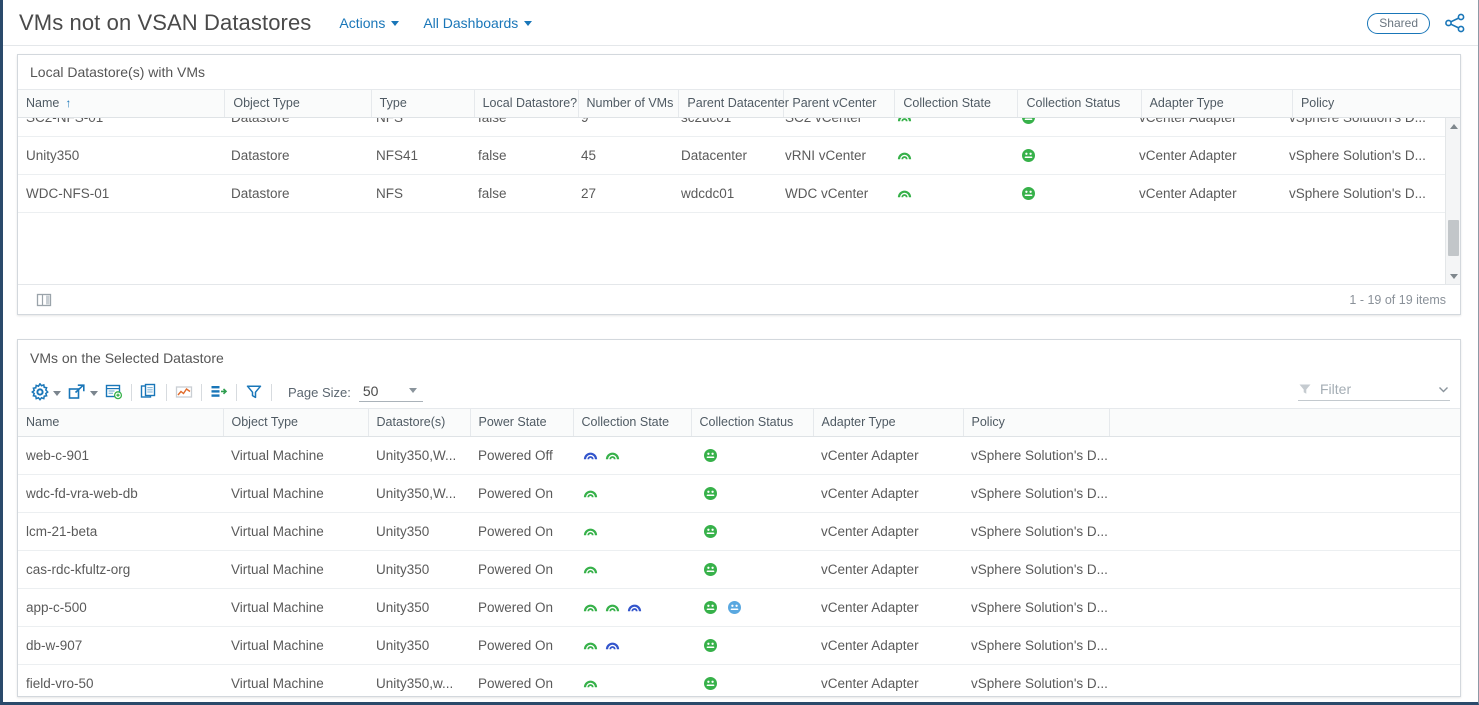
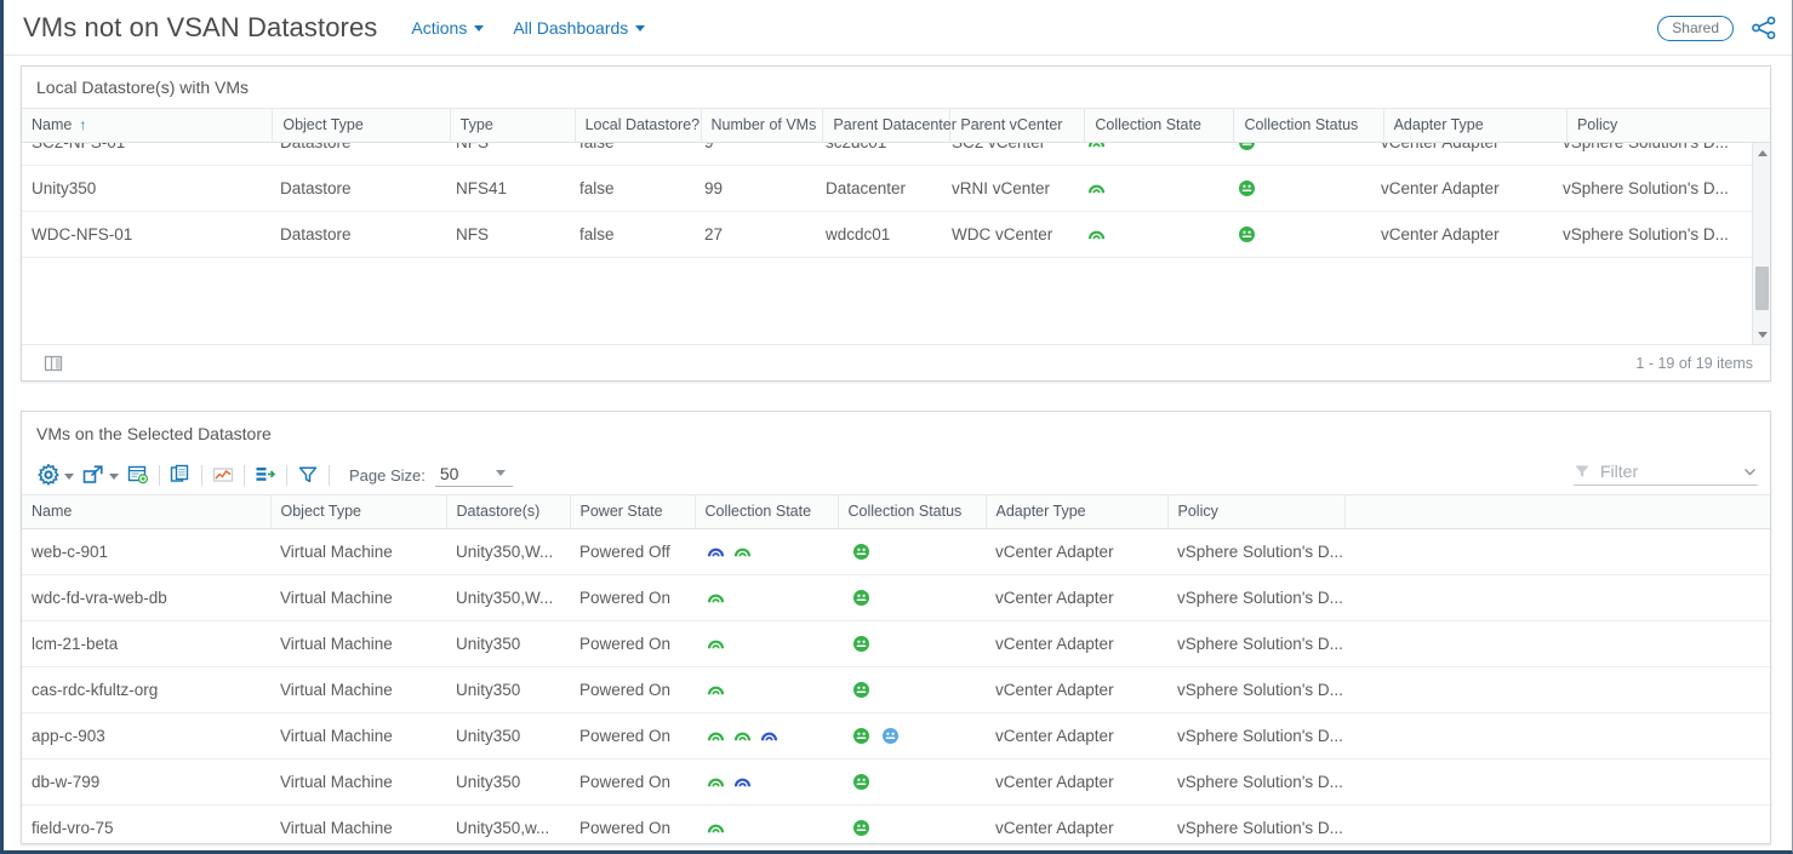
  VMs not on VSAN Datastores
  Actions
  All Dashboards
  Shared
  Local Datastore(s) with VMs
  Name ↑	Object Type	Type	Local Datastore?	Number of VMs	Parent Datacenter	Parent vCenter	Collection State	Collection Status	Adapter Type	Policy
  SC2-NFS-01	Datastore	NFS	false	9	sc2dc01	SC2 vCenter			vCenter Adapter	vSphere Solution's D...
- Unity350	Datastore	NFS41	false	45	Datacenter	vRNI vCenter			vCenter Adapter	vSphere Solution's D...
+ Unity350	Datastore	NFS41	false	99	Datacenter	vRNI vCenter			vCenter Adapter	vSphere Solution's D...
  WDC-NFS-01	Datastore	NFS	false	27	wdcdc01	WDC vCenter			vCenter Adapter	vSphere Solution's D...
  1 - 19 of 19 items
  VMs on the Selected Datastore
  Page Size:
  50
  Filter
  Name	Object Type	Datastore(s)	Power State	Collection State	Collection Status	Adapter Type	Policy
  web-c-901	Virtual Machine	Unity350,W...	Powered Off			vCenter Adapter	vSphere Solution's D...
  wdc-fd-vra-web-db	Virtual Machine	Unity350,W...	Powered On			vCenter Adapter	vSphere Solution's D...
  lcm-21-beta	Virtual Machine	Unity350	Powered On			vCenter Adapter	vSphere Solution's D...
  cas-rdc-kfultz-org	Virtual Machine	Unity350	Powered On			vCenter Adapter	vSphere Solution's D...
- app-c-500	Virtual Machine	Unity350	Powered On			vCenter Adapter	vSphere Solution's D...
+ app-c-903	Virtual Machine	Unity350	Powered On			vCenter Adapter	vSphere Solution's D...
- db-w-907	Virtual Machine	Unity350	Powered On			vCenter Adapter	vSphere Solution's D...
+ db-w-799	Virtual Machine	Unity350	Powered On			vCenter Adapter	vSphere Solution's D...
- field-vro-50	Virtual Machine	Unity350,w...	Powered On			vCenter Adapter	vSphere Solution's D...
+ field-vro-75	Virtual Machine	Unity350,w...	Powered On			vCenter Adapter	vSphere Solution's D...
